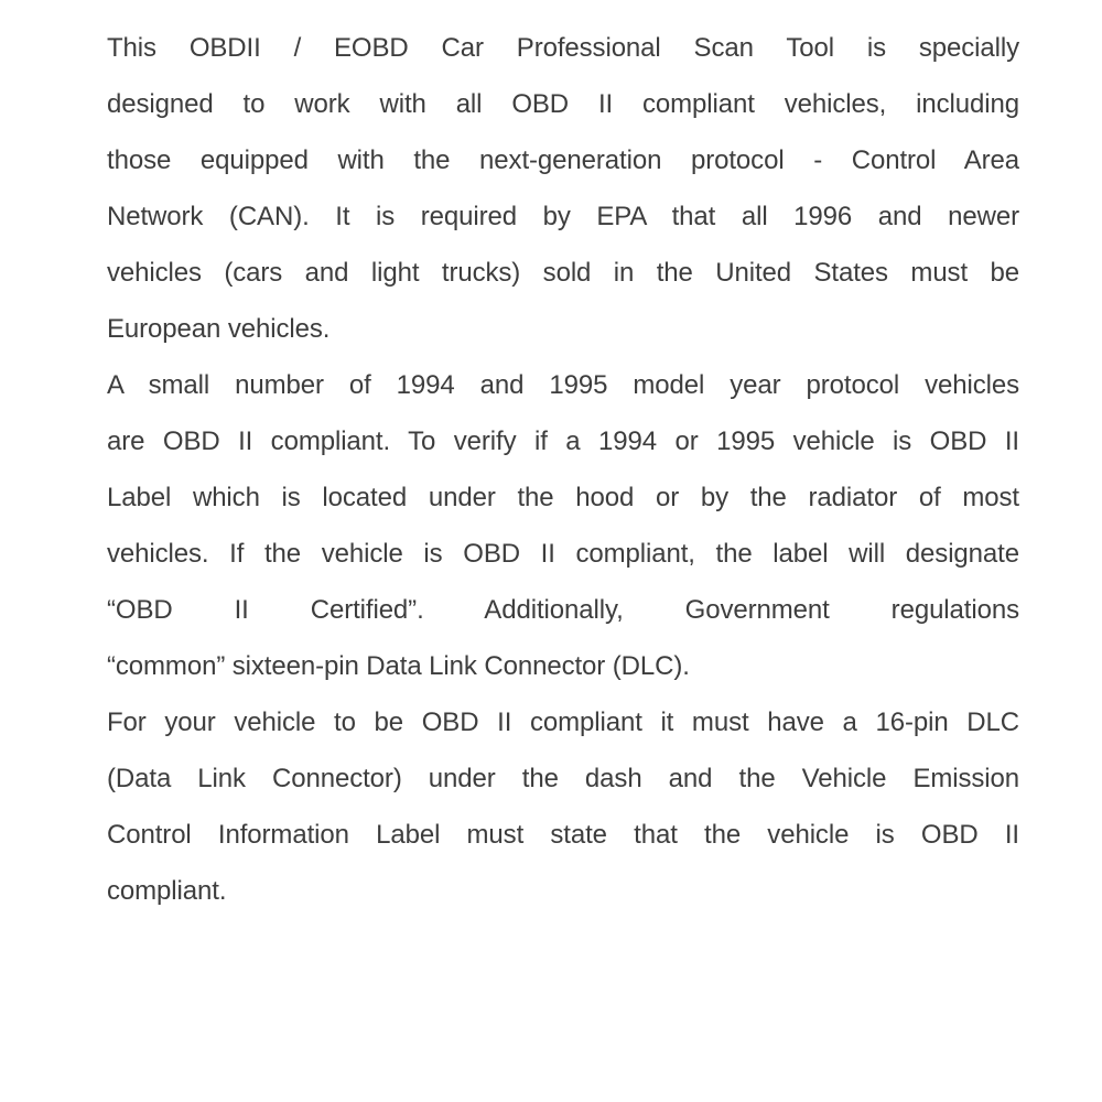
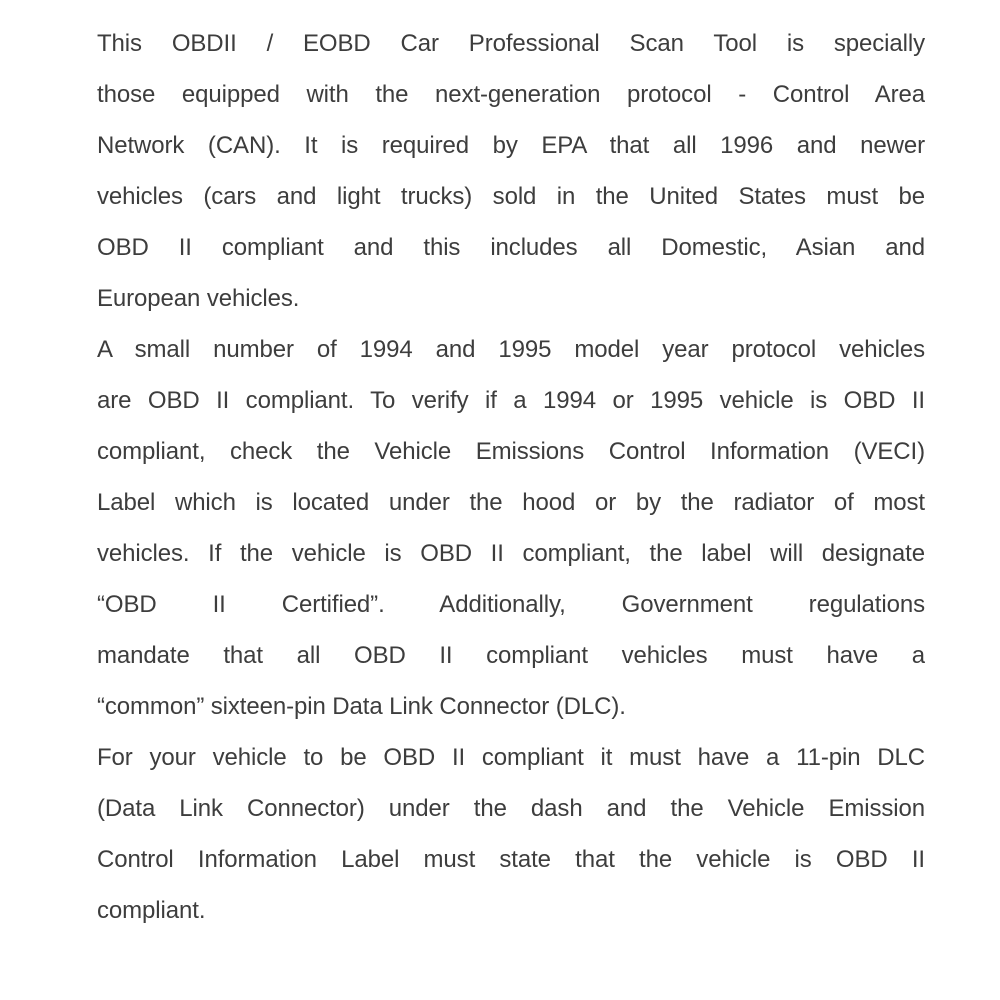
  This OBDII / EOBD Car Professional Scan Tool is specially
- designed to work with all OBD II compliant vehicles, including
  those equipped with the next-generation protocol - Control Area
  Network (CAN). It is required by EPA that all 1996 and newer
  vehicles (cars and light trucks) sold in the United States must be
+ OBD II compliant and this includes all Domestic, Asian and
  European vehicles.
  A small number of 1994 and 1995 model year protocol vehicles
  are OBD II compliant. To verify if a 1994 or 1995 vehicle is OBD II
+ compliant, check the Vehicle Emissions Control Information (VECI)
  Label which is located under the hood or by the radiator of most
  vehicles. If the vehicle is OBD II compliant, the label will designate
  “OBD II Certified”. Additionally, Government regulations
+ mandate that all OBD II compliant vehicles must have a
  “common” sixteen-pin Data Link Connector (DLC).
- For your vehicle to be OBD II compliant it must have a 16-pin DLC
+ For your vehicle to be OBD II compliant it must have a 11-pin DLC
  (Data Link Connector) under the dash and the Vehicle Emission
  Control Information Label must state that the vehicle is OBD II
  compliant.
